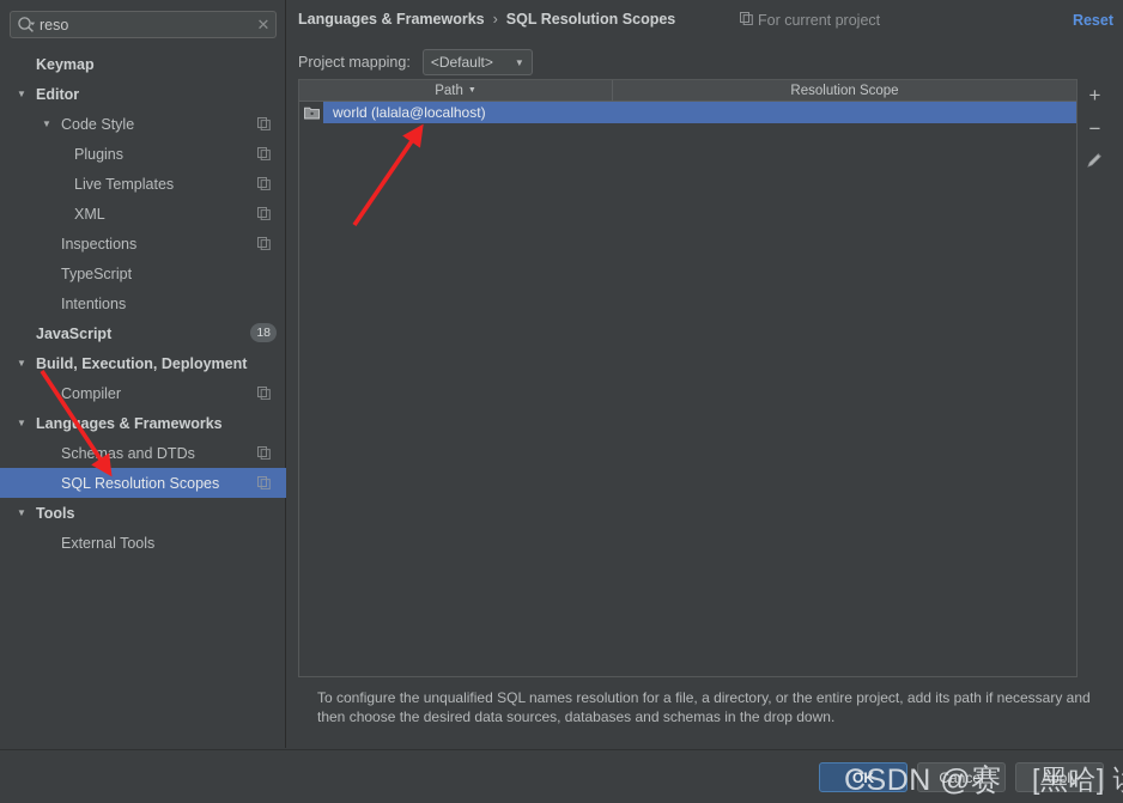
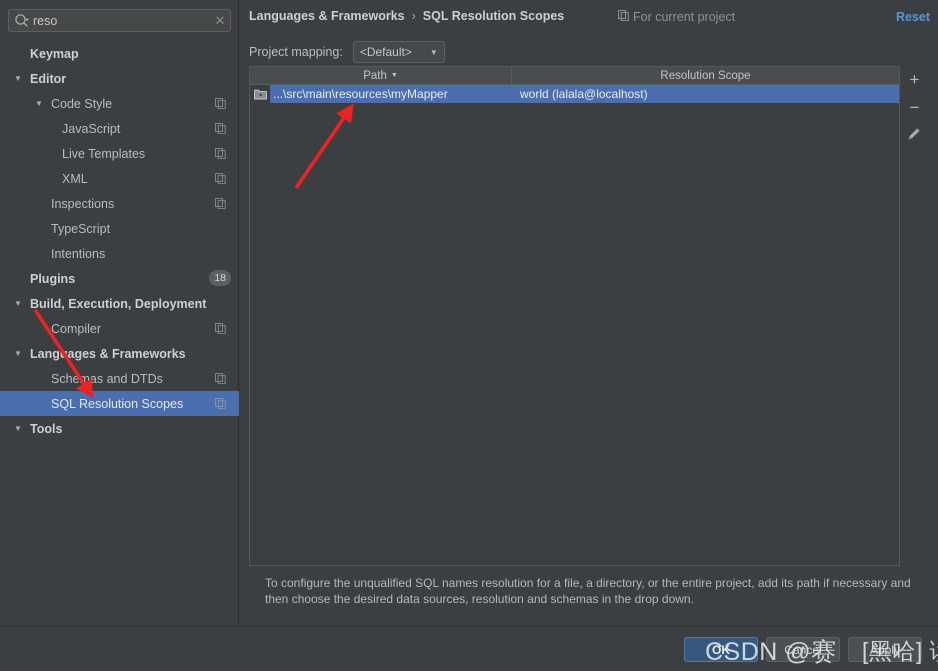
  reso
  ✕
  Keymap
  ▼
  Editor
  ▼
  Code Style
- Plugins
+ JavaScript
  Live Templates
  XML
  Inspections
  TypeScript
  Intentions
- JavaScript
+ Plugins
  18
  ▼
  Build, Execution, Deployment
  Compiler
  ▼
  Langages & Frameworks
  Schemas and DTDs
  SQL Resolution Scopes
  ▼
  Tools
- External Tools
  Languages & Frameworks
  ›
  SQL Resolution Scopes
  For current project
  Reset
  Project mapping:
  <Default>
  ▼
  Path
  Resolution Scope
+ ...\src\main\resources\myMapper
  world (lalala@localhost)
  +
  −
- To configure the unqualified SQL names resolution for a file, a directory, or the entire project, add its path if necessary and then choose the desired data sources, databases and schemas in the drop down.
+ To configure the unqualified SQL names resolution for a file, a directory, or the entire project, add its path if necessary and then choose the desired data sources, resolution and schemas in the drop down.
  OK
  Cancel
  Apply
  CSDN @赛
  [黑哈]
